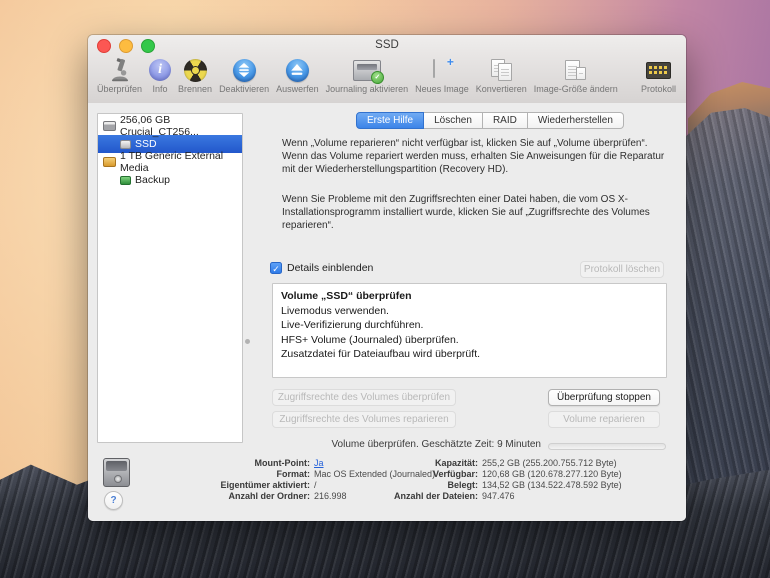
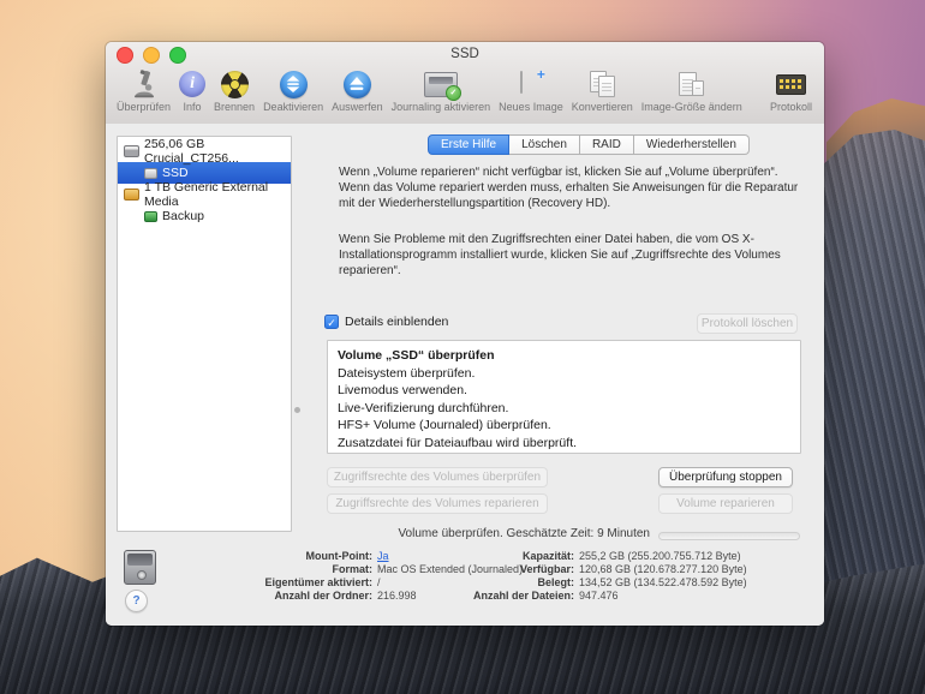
  SSD
  Überprüfen
  i
  Info
  Brennen
  Deaktivieren
  Auswerfen
  Journaling aktivieren
  +
  Neues Image
  Konvertieren
  Image-Größe ändern
  Protokoll
  256,06 GB Crucial_CT256...
  SSD
  1 TB Generic External Media
  Backup
  Erste Hilfe
  Löschen
  RAID
  Wiederherstellen
  Wenn „Volume reparieren“ nicht verfügbar ist, klicken Sie auf „Volume überprüfen“. Wenn das Volume repariert werden muss, erhalten Sie Anweisungen für die Reparatur mit der Wiederherstellungspartition (Recovery HD).
  Wenn Sie Probleme mit den Zugriffsrechten einer Datei haben, die vom OS X-Installationsprogramm installiert wurde, klicken Sie auf „Zugriffsrechte des Volumes reparieren“.
  ✓
  Details einblenden
  Protokoll löschen
  Volume „SSD“ überprüfen
+ Dateisystem überprüfen.
  Livemodus verwenden.
  Live-Verifizierung durchführen.
  HFS+ Volume (Journaled) überprüfen.
  Zusatzdatei für Dateiaufbau wird überprüft.
  Zugriffsrechte des Volumes überprüfen
  Zugriffsrechte des Volumes reparieren
  Überprüfung stoppen
  Volume reparieren
  Volume überprüfen. Geschätzte Zeit: 9 Minuten
  ?
  Mount-Point:
  Ja
  Format:
  Mac OS Extended (Journaled)
  Eigentümer aktiviert:
  /
  Anzahl der Ordner:
  216.998
  Kapazität:
  255,2 GB (255.200.755.712 Byte)
  Verfügbar:
  120,68 GB (120.678.277.120 Byte)
  Belegt:
  134,52 GB (134.522.478.592 Byte)
  Anzahl der Dateien:
  947.476
